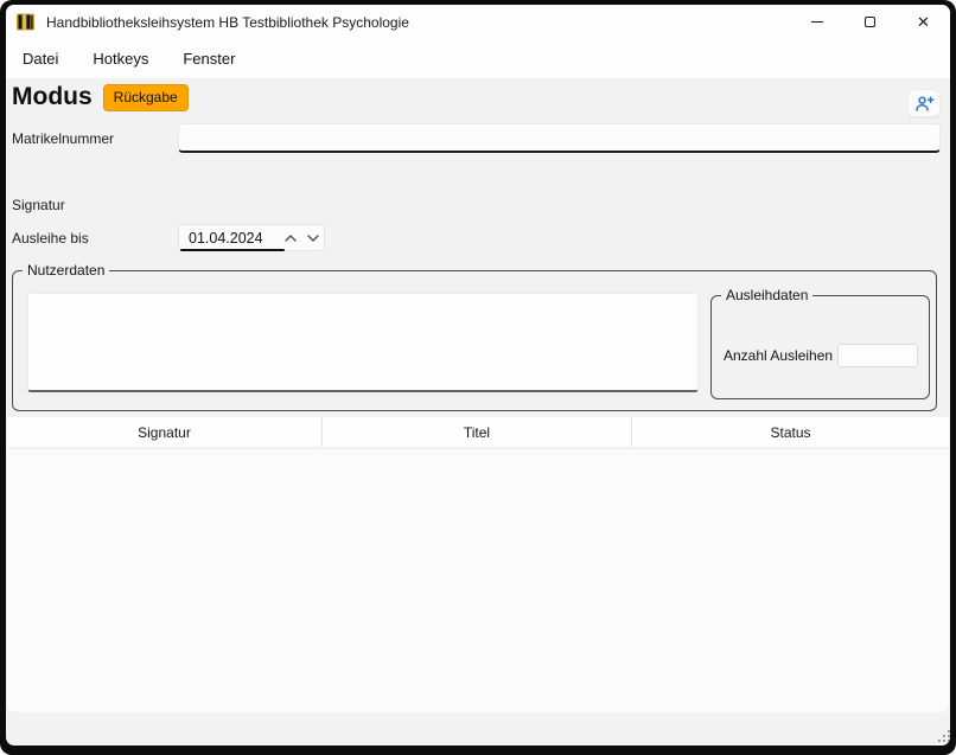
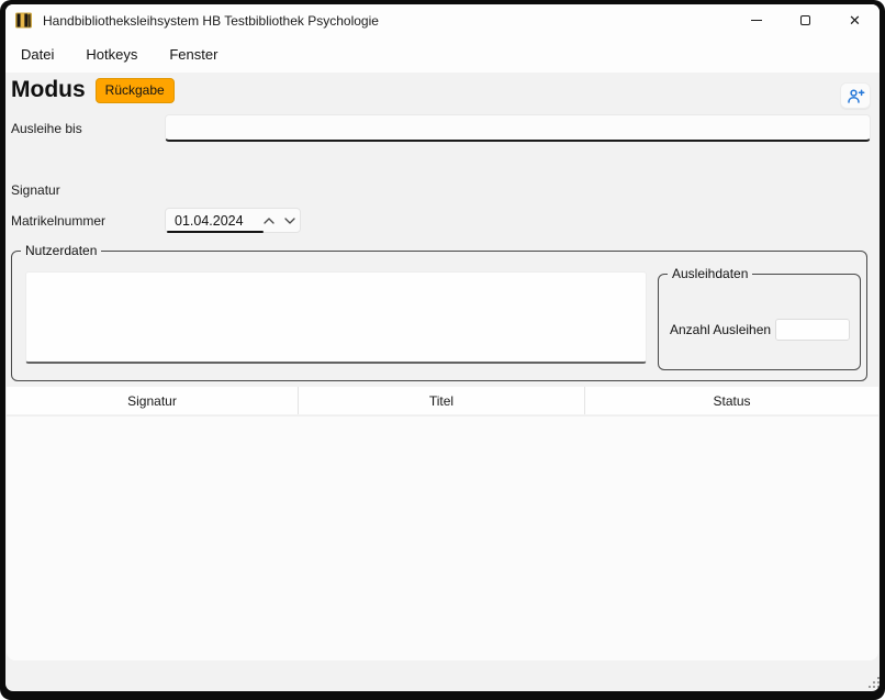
  Handbibliotheksleihsystem HB Testbibliothek Psychologie
  ✕
  Datei
  Hotkeys
  Fenster
  Modus
  Rückgabe
- Matrikelnummer
+ Ausleihe bis
  Signatur
- Ausleihe bis
+ Matrikelnummer
  01.04.2024
  Nutzerdaten
  Ausleihdaten
  Anzahl Ausleihen
  Signatur
  Titel
  Status
